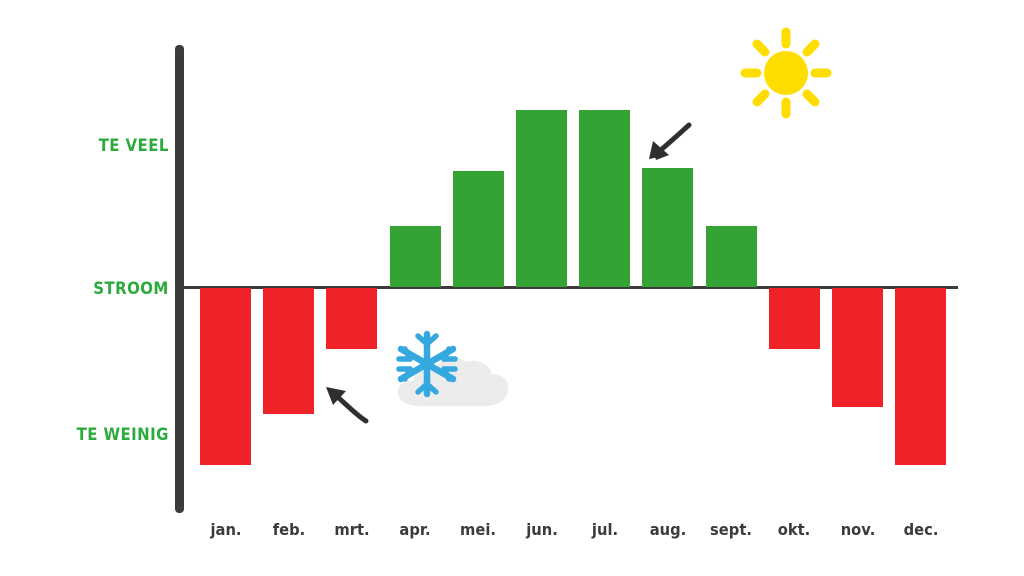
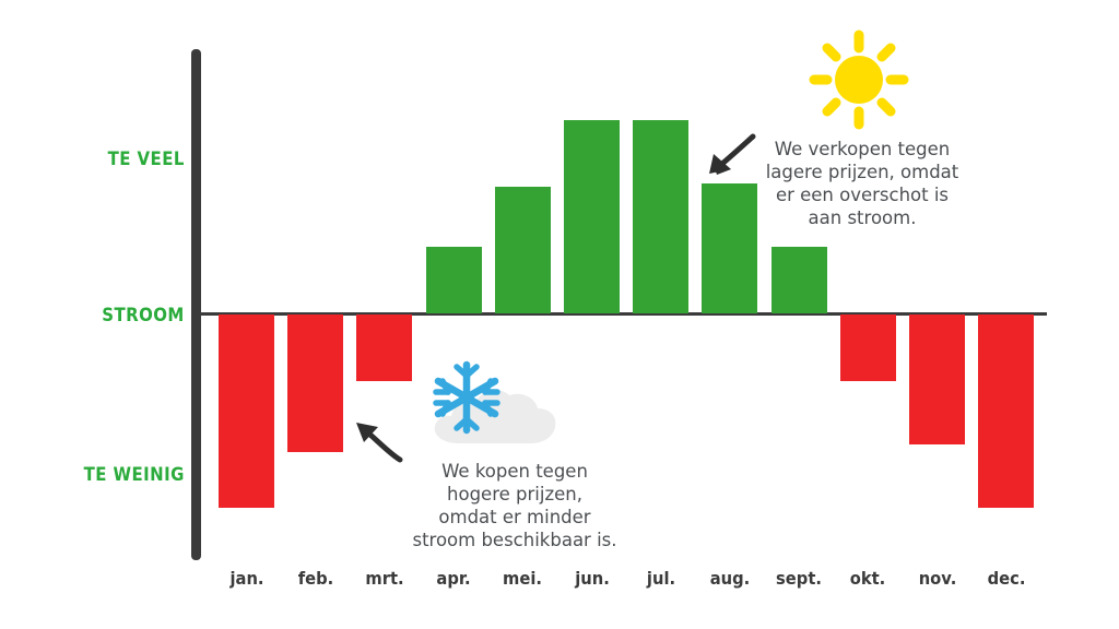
  TE VEEL
  STROOM
  TE WEINIG
  jan.
  feb.
  mrt.
  apr.
  mei.
  jun.
  jul.
  aug.
  sept.
  okt.
  nov.
  dec.
+ We verkopen tegen
+ lagere prijzen, omdat
+ er een overschot is
+ aan stroom.
+ We kopen tegen
+ hogere prijzen,
+ omdat er minder
+ stroom beschikbaar is.
